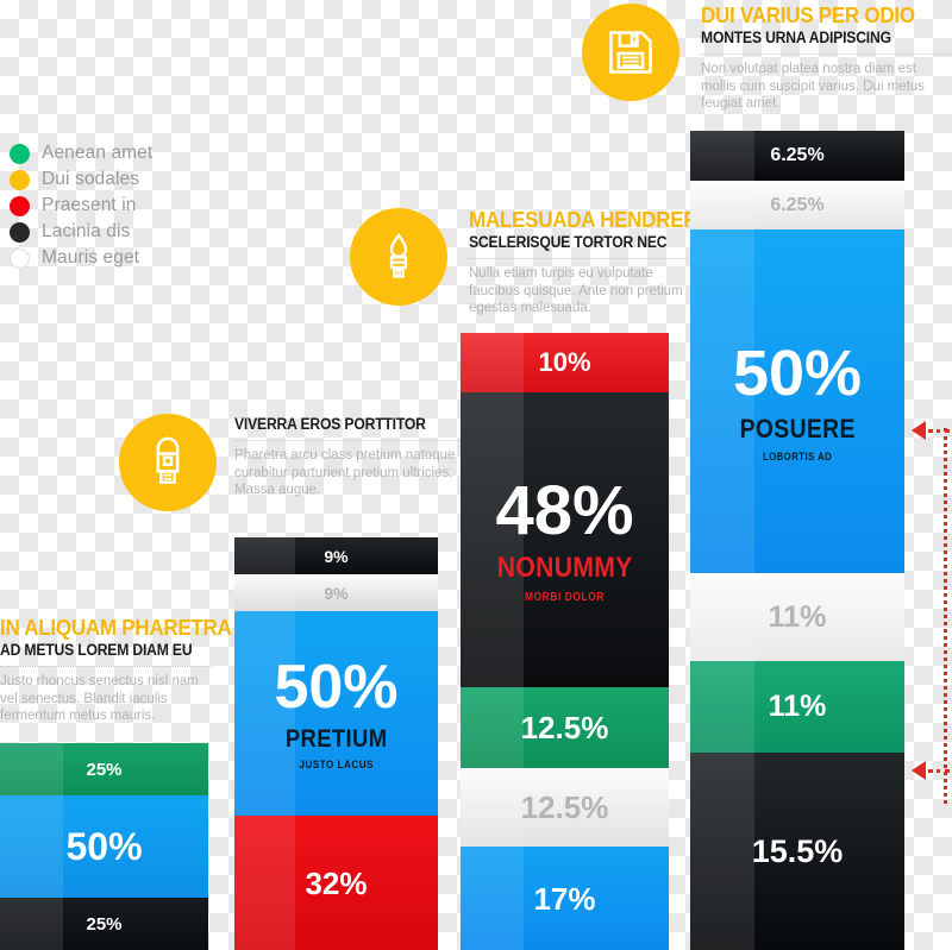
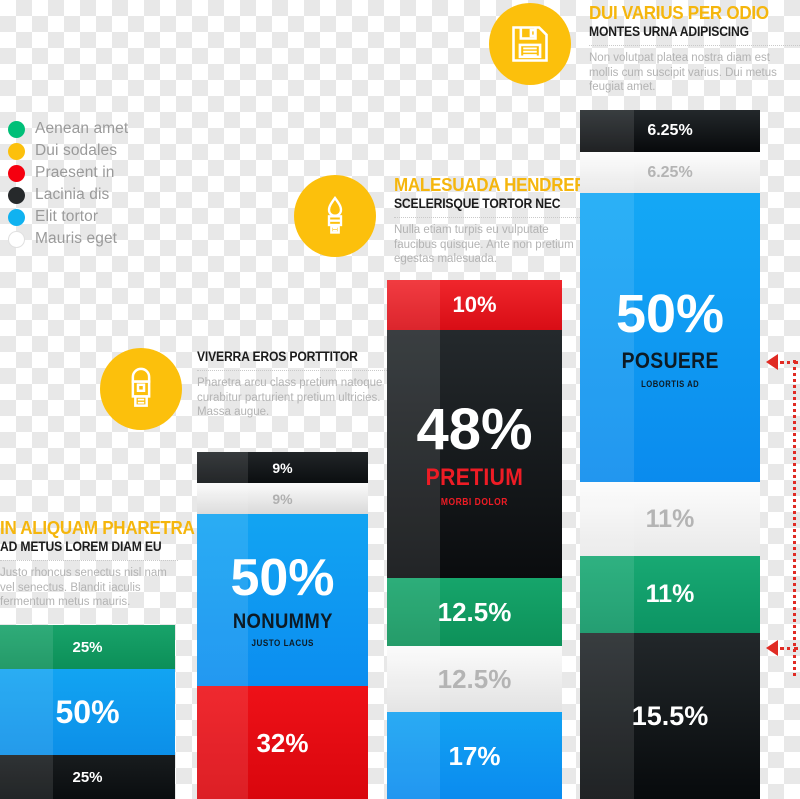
  Aenean amet
  Dui sodales
  Praesent in
  Lacinia dis
+ Elit tortor
  Mauris eget
  DUI VARIUS PER ODIO
  MONTES URNA ADIPISCING
  Non volutpat platea nostra diam est mollis cum suscipit varius. Dui metus feugiat amet.
  MALESUADA HENDRE
  SCELERISQUE TORTOR NEC
  Nulla etiam turpis eu vulputate faucibus quisque. Ante non pretium egestas malesuada.
  VIVERRA EROS PORTTITOR
  Pharetra arcu class pretium natoque curabitur parturient pretium ultricies. Massa augue.
  IN ALIQUAM PHARETRA
  AD METUS LOREM DIAM EU
  Justo rhoncus senectus nisl nam vel senectus. Blandit iaculis fermentum metus mauris.
  25%
  50%
  25%
  9%
  9%
  50%
- PRETIUM
+ NONUMMY
  JUSTO LACUS
  32%
  10%
  48%
- NONUMMY
+ PRETIUM
  MORBI DOLOR
  12.5%
  12.5%
  17%
  6.25%
  6.25%
  50%
  POSUERE
  LOBORTIS AD
  11%
  11%
  15.5%
